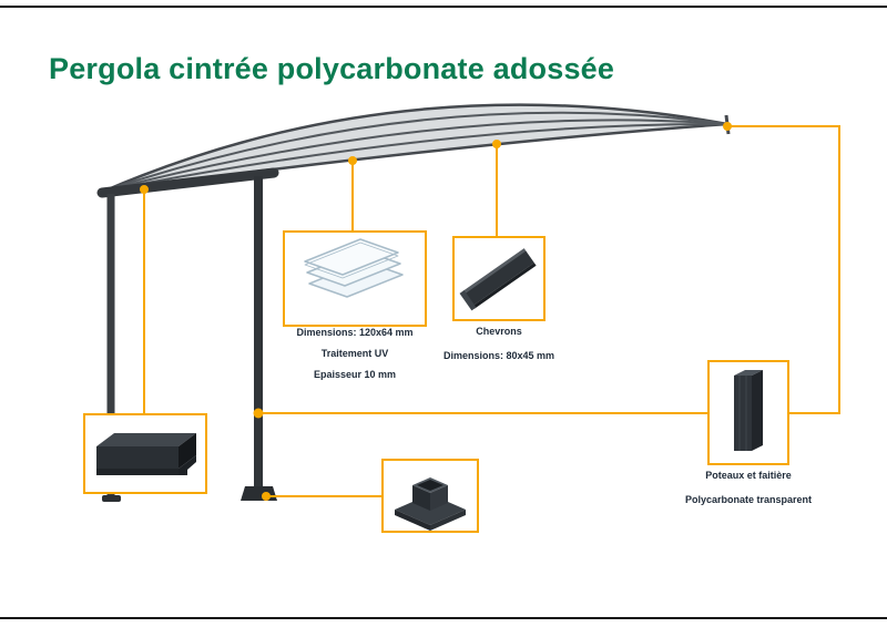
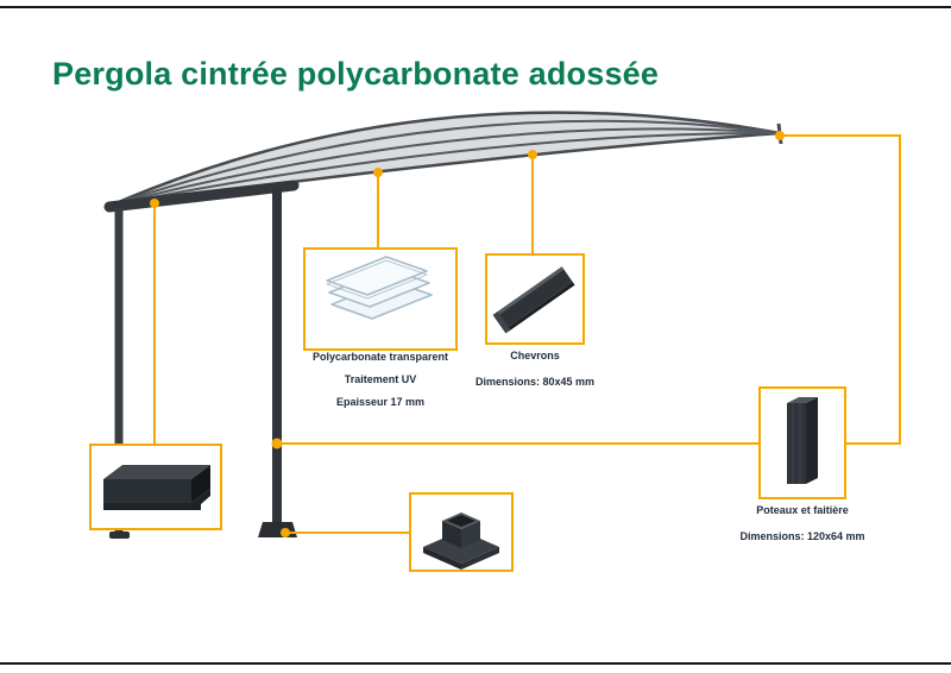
  Pergola cintrée polycarbonate adossée
- Dimensions: 120x64 mm
+ Polycarbonate transparent
  Traitement UV
- Epaisseur 10 mm
+ Epaisseur 17 mm
  Chevrons
  Dimensions: 80x45 mm
  Poteaux et faitière
- Polycarbonate transparent
+ Dimensions: 120x64 mm
